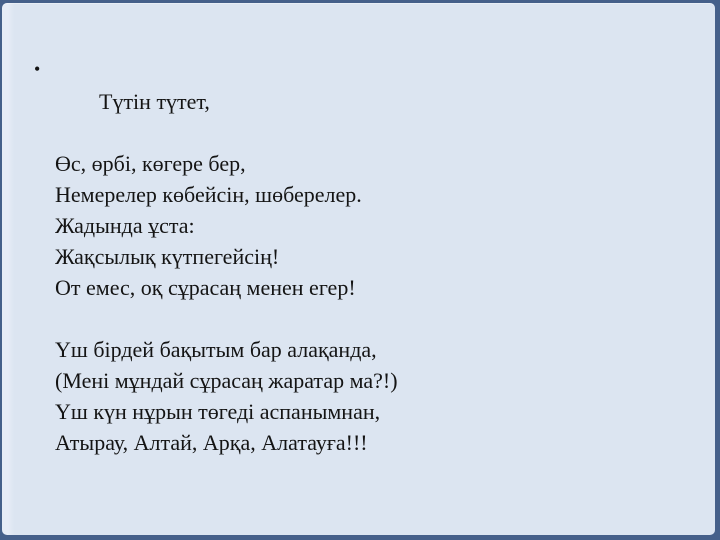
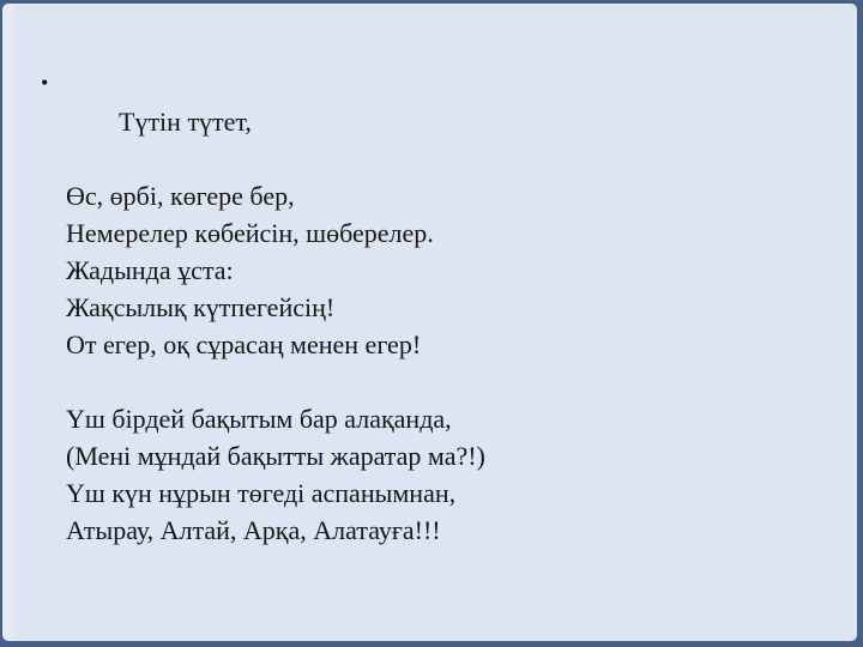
  •
  Түтін түтет,
  Өс, өрбі, көгере бер,
  Немерелер көбейсін, шөберелер.
  Жадында ұста:
  Жақсылық күтпегейсің!
- От емес, оқ сұрасаң менен егер!
+ От егер, оқ сұрасаң менен егер!
  Үш бірдей бақытым бар алақанда,
- (Мені мұндай сұрасаң жаратар ма?!)
+ (Мені мұндай бақытты жаратар ма?!)
  Үш күн нұрын төгеді аспанымнан,
  Атырау, Алтай, Арқа, Алатауға!!!
